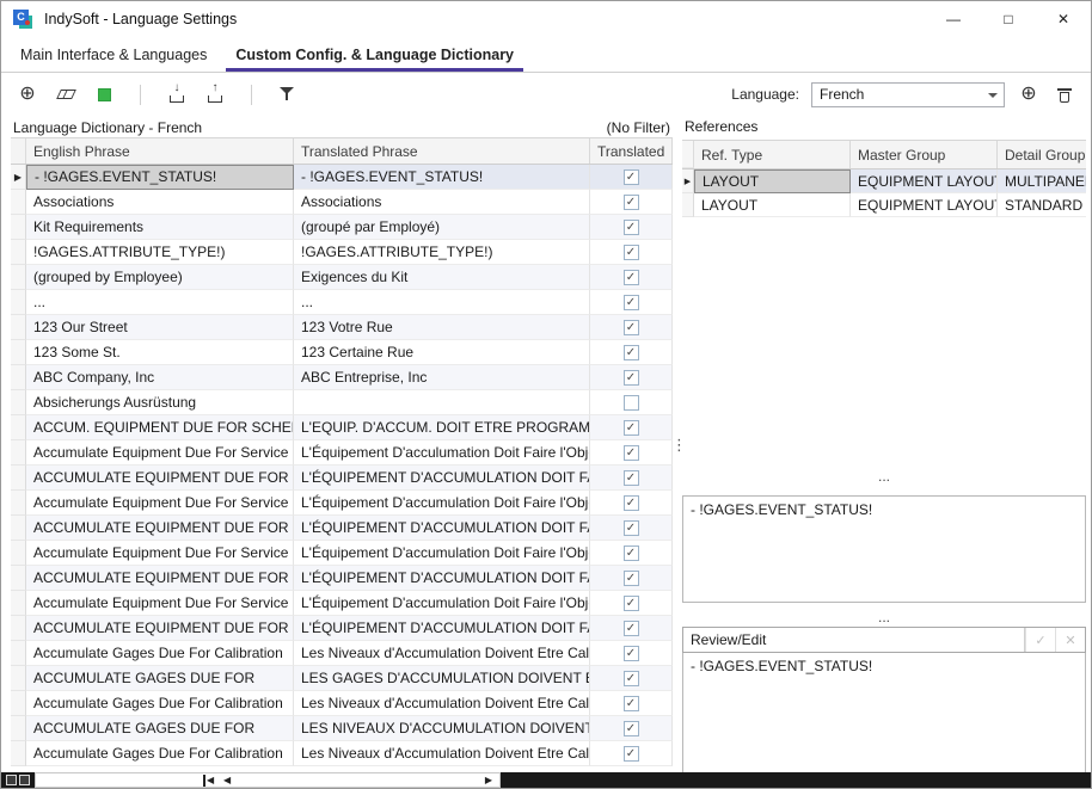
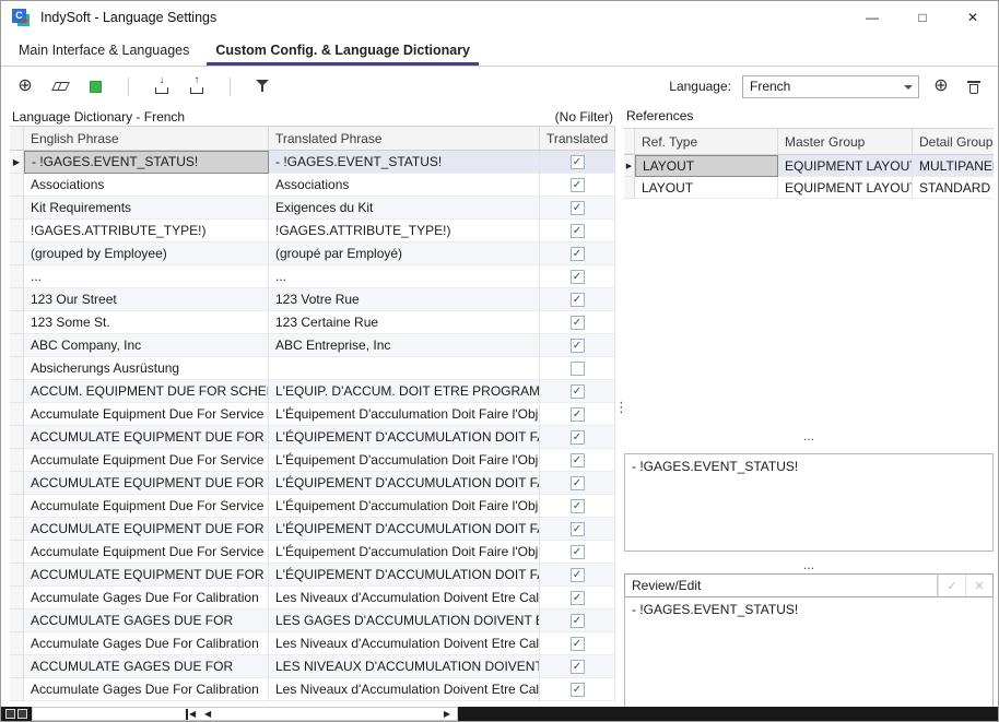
  C
  IndySoft - Language Settings
  —
  □
  ✕
  Main Interface & Languages
  Custom Config. & Language Dictionary
  ⊕
  ↓
  ↑
  Language:
  French
  ⊕
  Language Dictionary - French
  (No Filter)
  English Phrase
  Translated Phrase
  Translated
  ▶
  - !GAGES.EVENT_STATUS!
  - !GAGES.EVENT_STATUS!
  Associations
  Associations
  Kit Requirements
- (groupé par Employé)
+ Exigences du Kit
  !GAGES.ATTRIBUTE_TYPE!)
  !GAGES.ATTRIBUTE_TYPE!)
  (grouped by Employee)
- Exigences du Kit
+ (groupé par Employé)
  ...
  ...
  123 Our Street
  123 Votre Rue
  123 Some St.
  123 Certaine Rue
  ABC Company, Inc
  ABC Entreprise, Inc
  Absicherungs Ausrüstung
  ACCUM. EQUIPMENT DUE FOR SCHE
  L'EQUIP. D'ACCUM. DOIT ETRE PROGRAM
  Accumulate Equipment Due For Service
  L'Équipement D'acculumation Doit Faire l'Obj
  ACCUMULATE EQUIPMENT DUE FOR
  L'ÉQUIPEMENT D'ACCUMULATION DOIT F
  Accumulate Equipment Due For Service
  L'Équipement D'accumulation Doit Faire l'Obj
  ACCUMULATE EQUIPMENT DUE FOR
  L'ÉQUIPEMENT D'ACCUMULATION DOIT F
  Accumulate Equipment Due For Service
  L'Équipement D'accumulation Doit Faire l'Obj
  ACCUMULATE EQUIPMENT DUE FOR
  L'ÉQUIPEMENT D'ACCUMULATION DOIT F
  Accumulate Equipment Due For Service
  L'Équipement D'accumulation Doit Faire l'Obj
  ACCUMULATE EQUIPMENT DUE FOR
  L'ÉQUIPEMENT D'ACCUMULATION DOIT F
  Accumulate Gages Due For Calibration
  Les Niveaux d'Accumulation Doivent Etre Cal
  ACCUMULATE GAGES DUE FOR
  LES GAGES D'ACCUMULATION DOIVENT E
  Accumulate Gages Due For Calibration
  Les Niveaux d'Accumulation Doivent Etre Cal
  ACCUMULATE GAGES DUE FOR
  LES NIVEAUX D'ACCUMULATION DOIVENT
  Accumulate Gages Due For Calibration
  Les Niveaux d'Accumulation Doivent Etre Cal
  ⋮
  References
  Ref. Type
  Master Group
  Detail Group
  LAYOUT
  EQUIPMENT LAYOU
  MULTIPANE
  LAYOUT
  EQUIPMENT LAYOU
  STANDARD
  ...
  - !GAGES.EVENT_STATUS!
  ...
  Review/Edit
  ✓
  ✕
  - !GAGES.EVENT_STATUS!
  ◀
  ◀
  ▶
